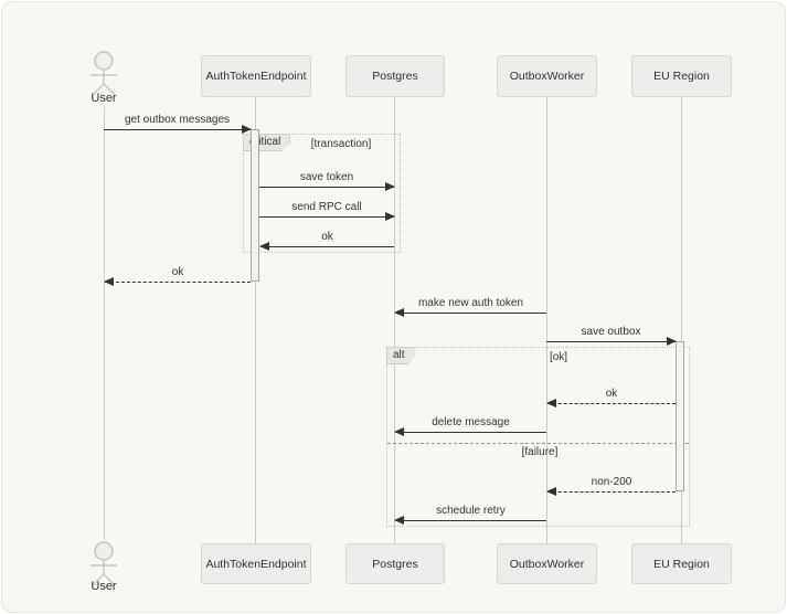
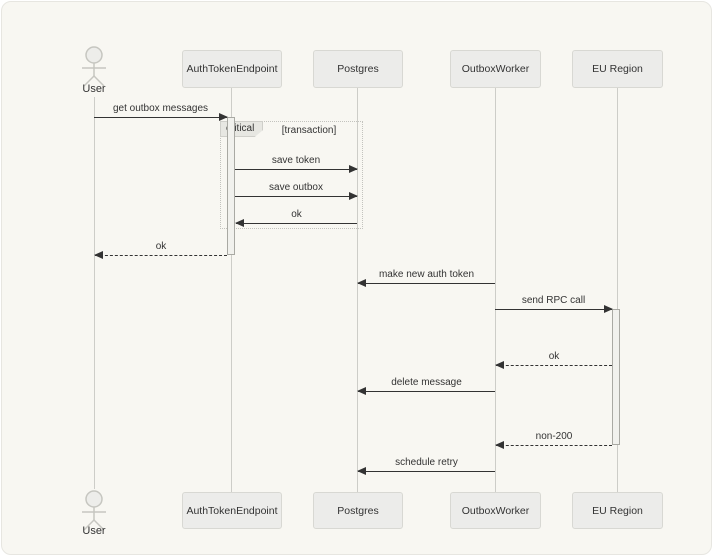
  User
  User
  AuthTokenEndpoint
  Postgres
  OutboxWorker
  EU Region
  AuthTokenEndpoint
  Postgres
  OutboxWorker
  EU Region
  itical
  [transaction]
- alt
- [ok]
- [failure]
  get outbox messages
  save token
- send RPC call
+ save outbox
  ok
  ok
  make new auth token
- save outbox
+ send RPC call
  ok
  delete message
  non-200
  schedule retry
